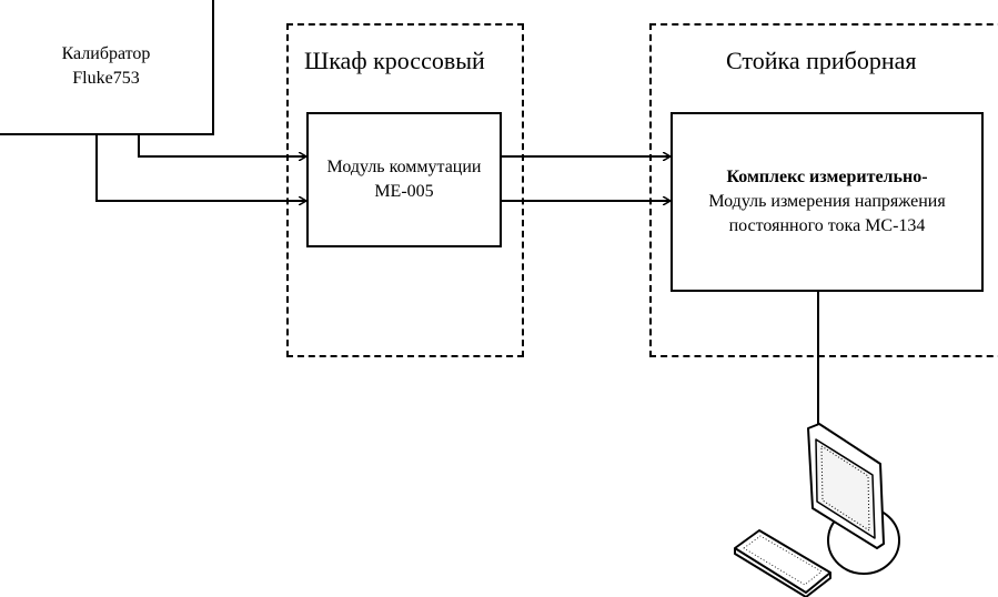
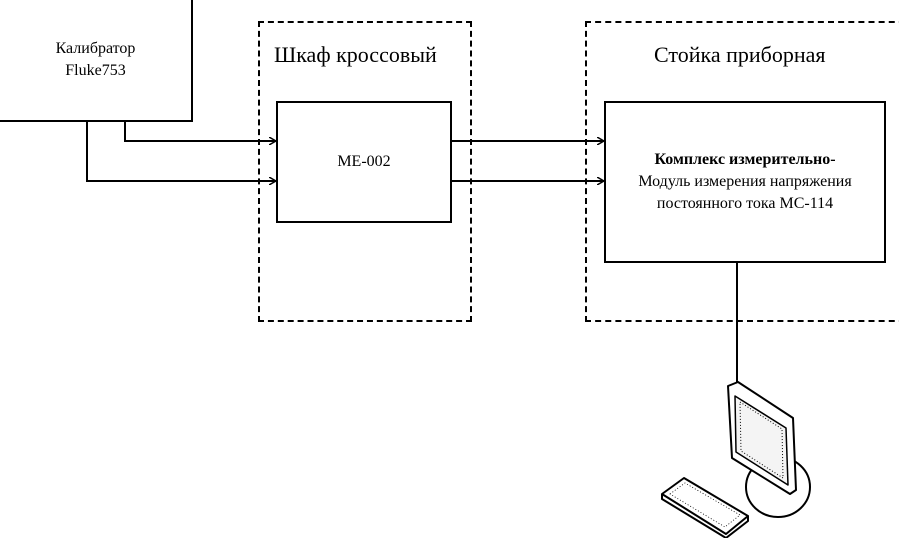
  Калибратор
  Fluke753
  Шкаф кроссовый
- Модуль коммутации
- МЕ-005
+ МЕ-002
  Стойка приборная
  Комплекс измерительно-
  Модуль измерения напряжения
- постоянного тока МС-134
+ постоянного тока МС-114
